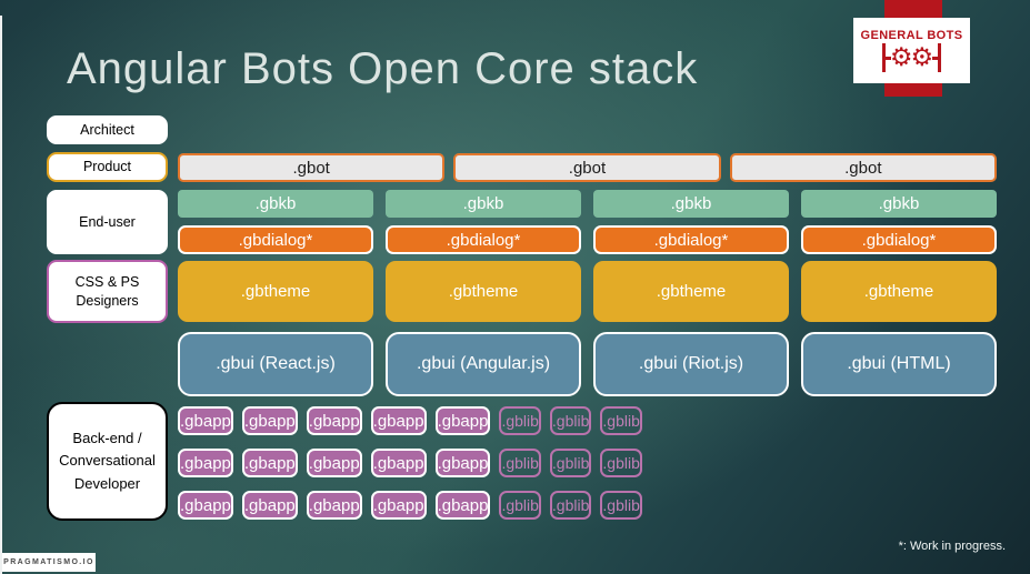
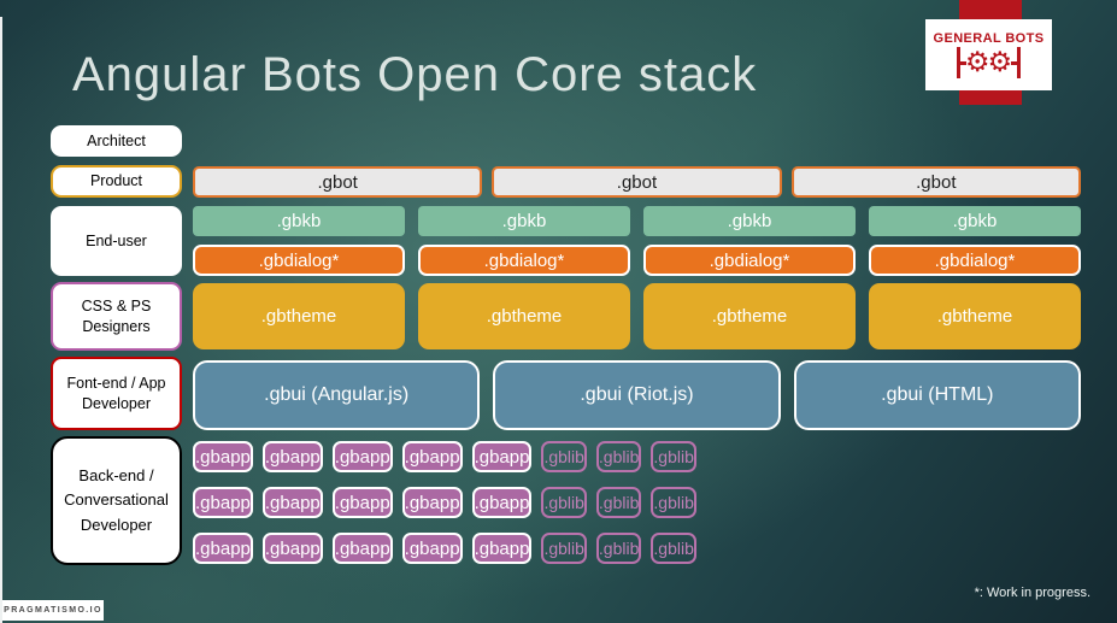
  Angular Bots Open Core stack
  GENERAL BOTS
  ⚙
  ⚙
  Architect
  Product
  End-user
  CSS & PS Designers
+ Font-end / App Developer
  Back-end / Conversational Developer
  .gbot
  .gbot
  .gbot
  .gbkb
  .gbkb
  .gbkb
  .gbkb
  .gbdialog*
  .gbdialog*
  .gbdialog*
  .gbdialog*
  .gbtheme
  .gbtheme
  .gbtheme
  .gbtheme
- .gbui (React.js)
  .gbui (Angular.js)
  .gbui (Riot.js)
  .gbui (HTML)
  .gbapp
  .gbapp
  .gbapp
  .gbapp
  .gbapp
  .gblib
  .gblib
  .gblib
  .gbapp
  .gbapp
  .gbapp
  .gbapp
  .gbapp
  .gblib
  .gblib
  .gblib
  .gbapp
  .gbapp
  .gbapp
  .gbapp
  .gbapp
  .gblib
  .gblib
  .gblib
  *: Work in progress.
